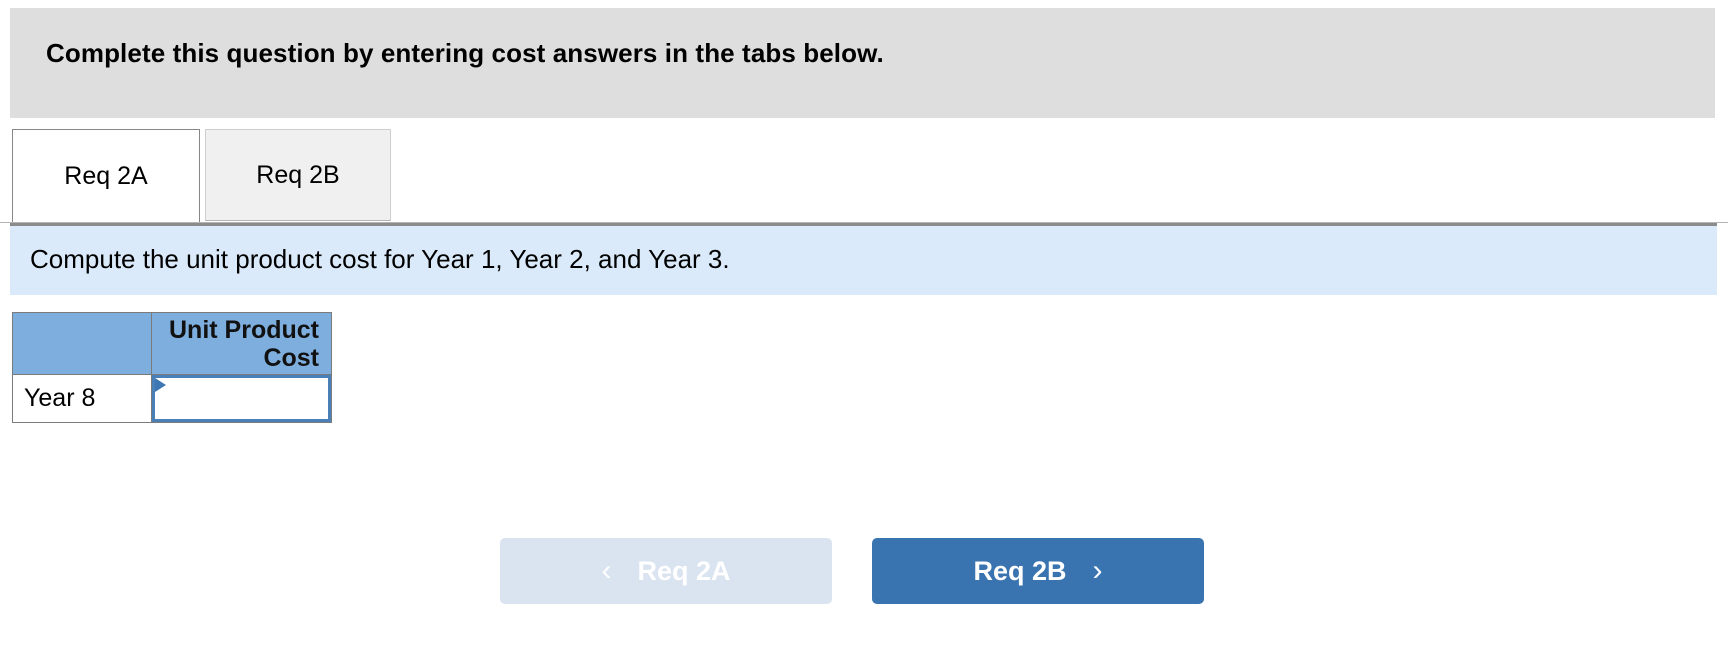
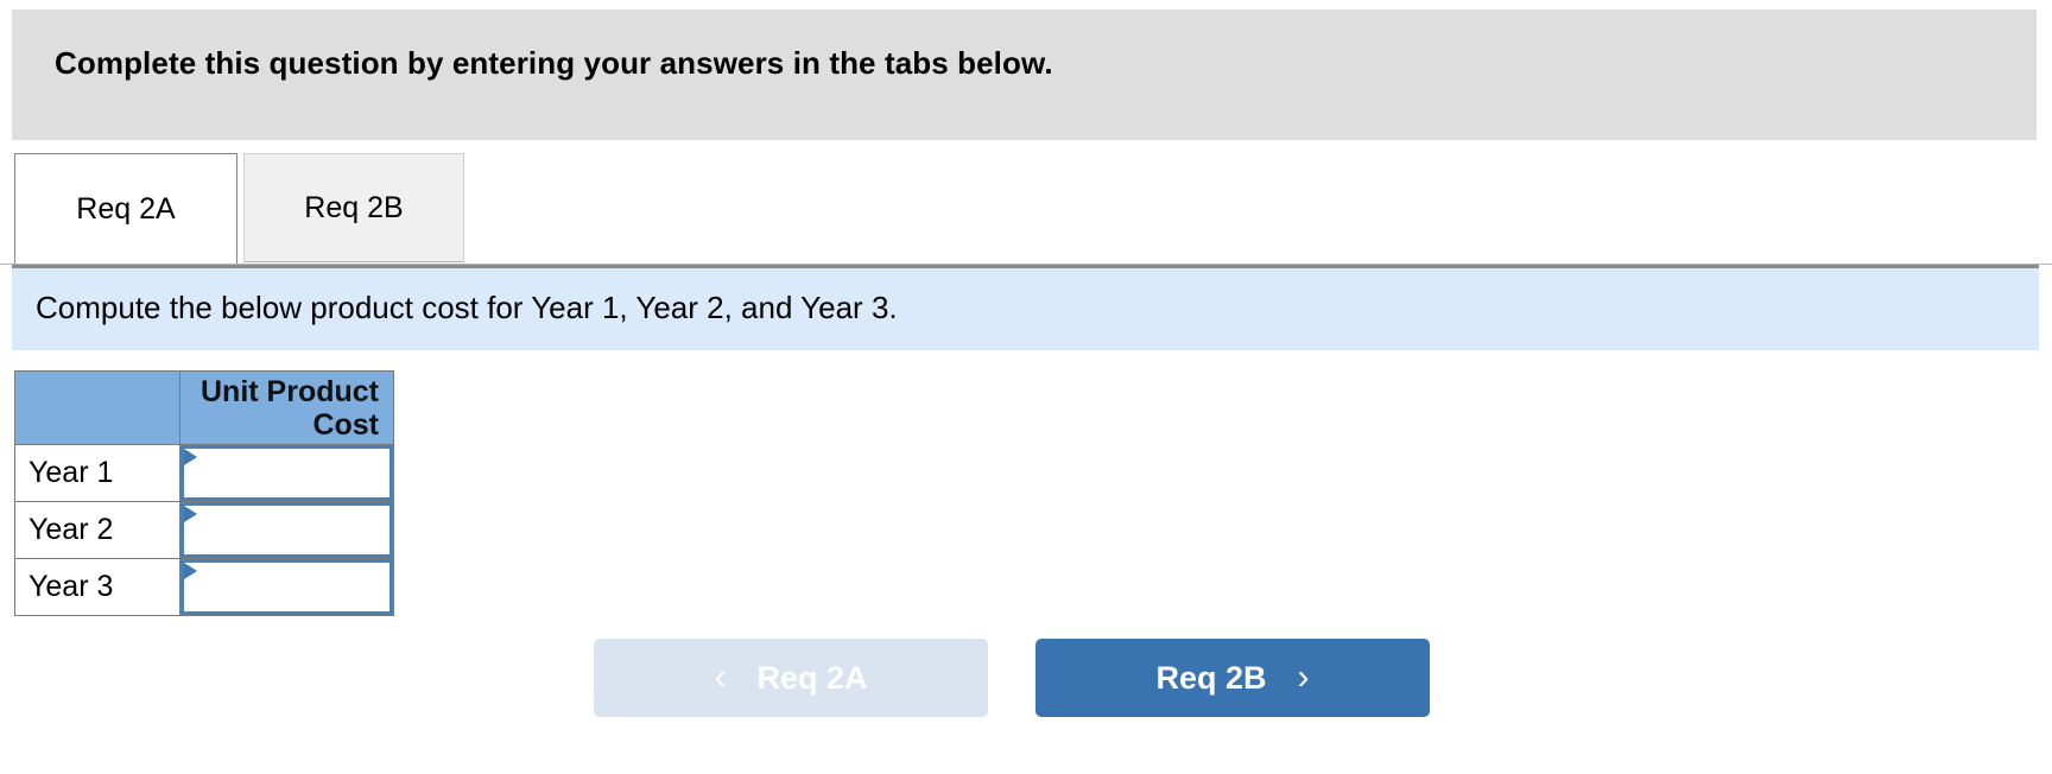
- Complete this question by entering cost answers in the tabs below.
+ Complete this question by entering your answers in the tabs below.
  Req 2A
  Req 2B
- Compute the unit product cost for Year 1, Year 2, and Year 3.
+ Compute the below product cost for Year 1, Year 2, and Year 3.
  	Unit Product Cost
- Year 8
+ Year 1
+ Year 2
+ Year 3
  ‹
  Req 2A
  Req 2B
  ›
